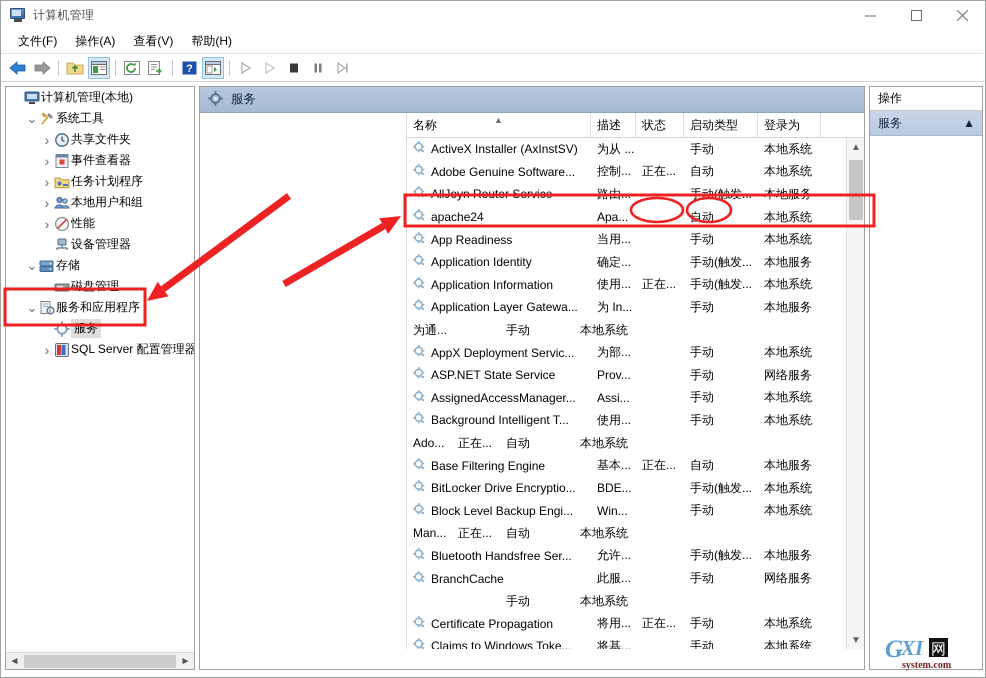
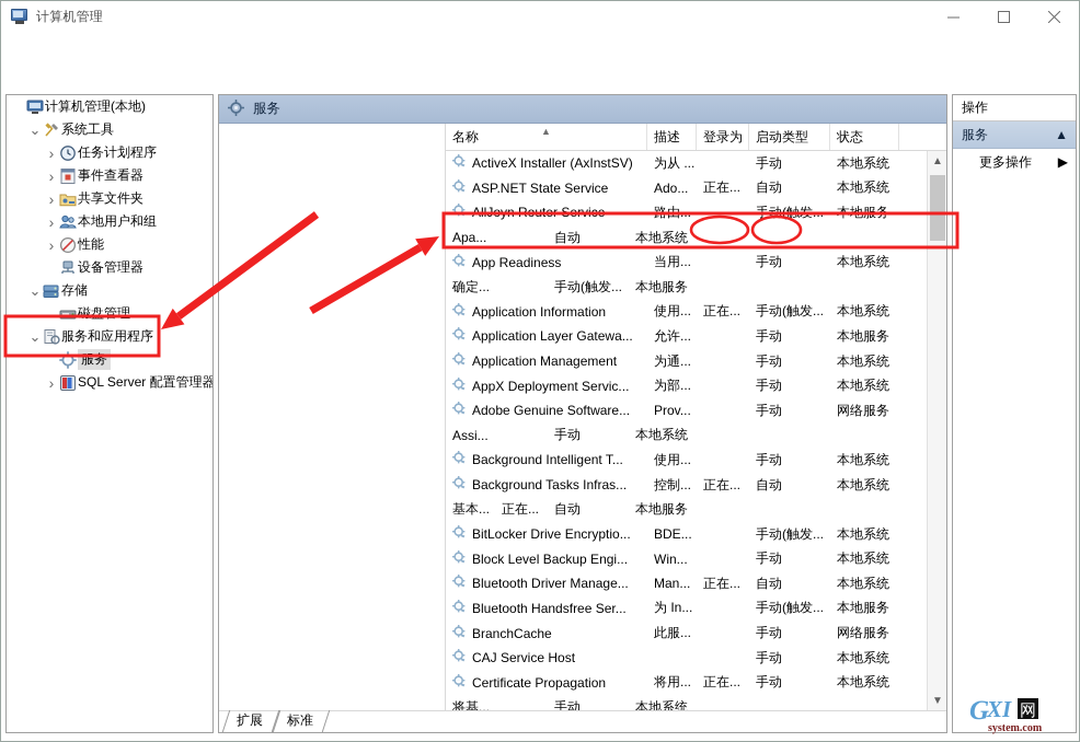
  计算机管理
- 文件(F)
- 操作(A)
- 查看(V)
- 帮助(H)
- ?
  计算机管理(本地)
  ⌄
  系统工具
  ›
- 共享文件夹
+ 任务计划程序
  ›
  事件查看器
  ›
- 任务计划程序
+ 共享文件夹
  ›
  本地用户和组
  ›
  性能
  设备管理器
  ⌄
  存储
  磁盘管理
  ⌄
  服务和应用程序
  服务
  ›
  SQL Server 配置管理器
- ◄
- ►
  服务
  名称
  ▲
  描述
- 状态
+ 登录为
  启动类型
- 登录为
+ 状态
  ActiveX Installer (AxInstSV)
  为从 ...
  手动
  本地系统
- Adobe Genuine Software...
+ ASP.NET State Service
- 控制...
+ Ado...
  正在...
  自动
  本地系统
- apache24
  Apa...
  自动
  本地系统
  App Readiness
  当用...
  手动
  本地系统
- Application Identity
  确定...
  手动(触发...
  本地服务
  Application Information
  使用...
  正在...
  手动(触发...
  本地系统
  Application Layer Gatewa...
- 为 In...
+ 允许...
  手动
  本地服务
+ Application Management
  为通...
  手动
  本地系统
  AppX Deployment Servic...
  为部...
  手动
  本地系统
- ASP.NET State Service
+ Adobe Genuine Software...
  Prov...
  手动
  网络服务
- AssignedAccessManager...
  Assi...
  手动
  本地系统
  Background Intelligent T...
  使用...
  手动
  本地系统
+ Background Tasks Infras...
- Ado...
+ 控制...
  正在...
  自动
  本地系统
- Base Filtering Engine
  基本...
  正在...
  自动
  本地服务
  BitLocker Drive Encryptio...
  BDE...
  手动(触发...
  本地系统
  Block Level Backup Engi...
  Win...
  手动
  本地系统
+ Bluetooth Driver Manage...
  Man...
  正在...
  自动
  本地系统
  Bluetooth Handsfree Ser...
- 允许...
+ 为 In...
  手动(触发...
  本地服务
  BranchCache
  此服...
  手动
  网络服务
+ CAJ Service Host
  手动
  本地系统
  Certificate Propagation
  将用...
  正在...
  手动
  本地系统
- Claims to Windows Toke...
  将基...
  手动
  本地系统
  ▲
  ▼
+ 扩展
+ 标准
  操作
  服务
  ▲
+ 更多操作
+ ▶
  G
  XI
  网
  system.com
